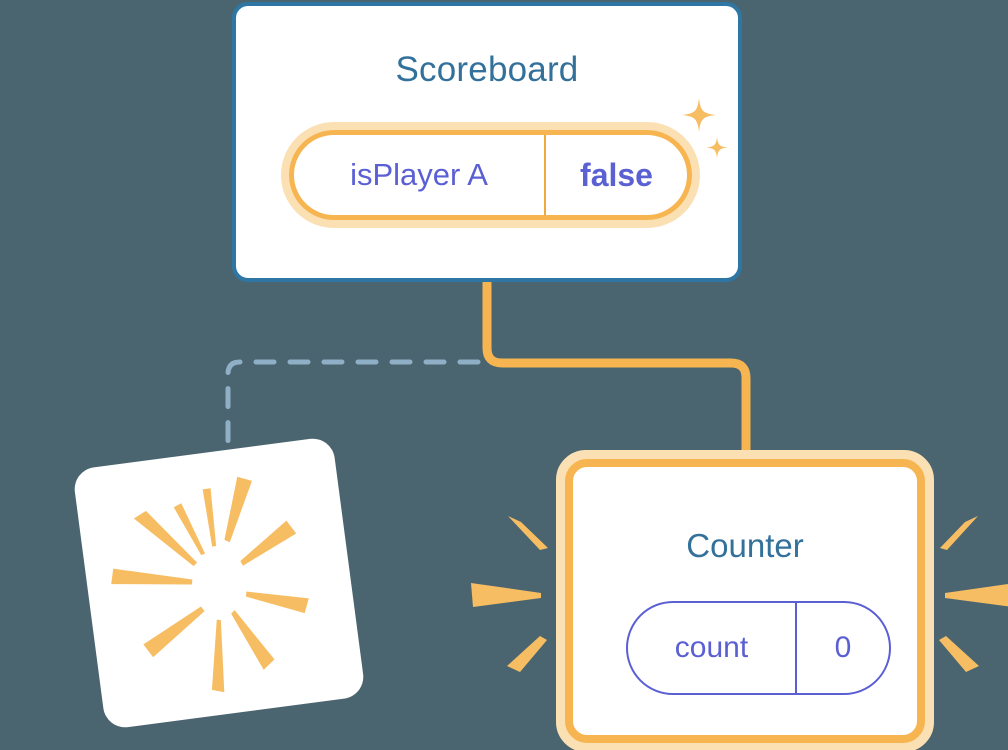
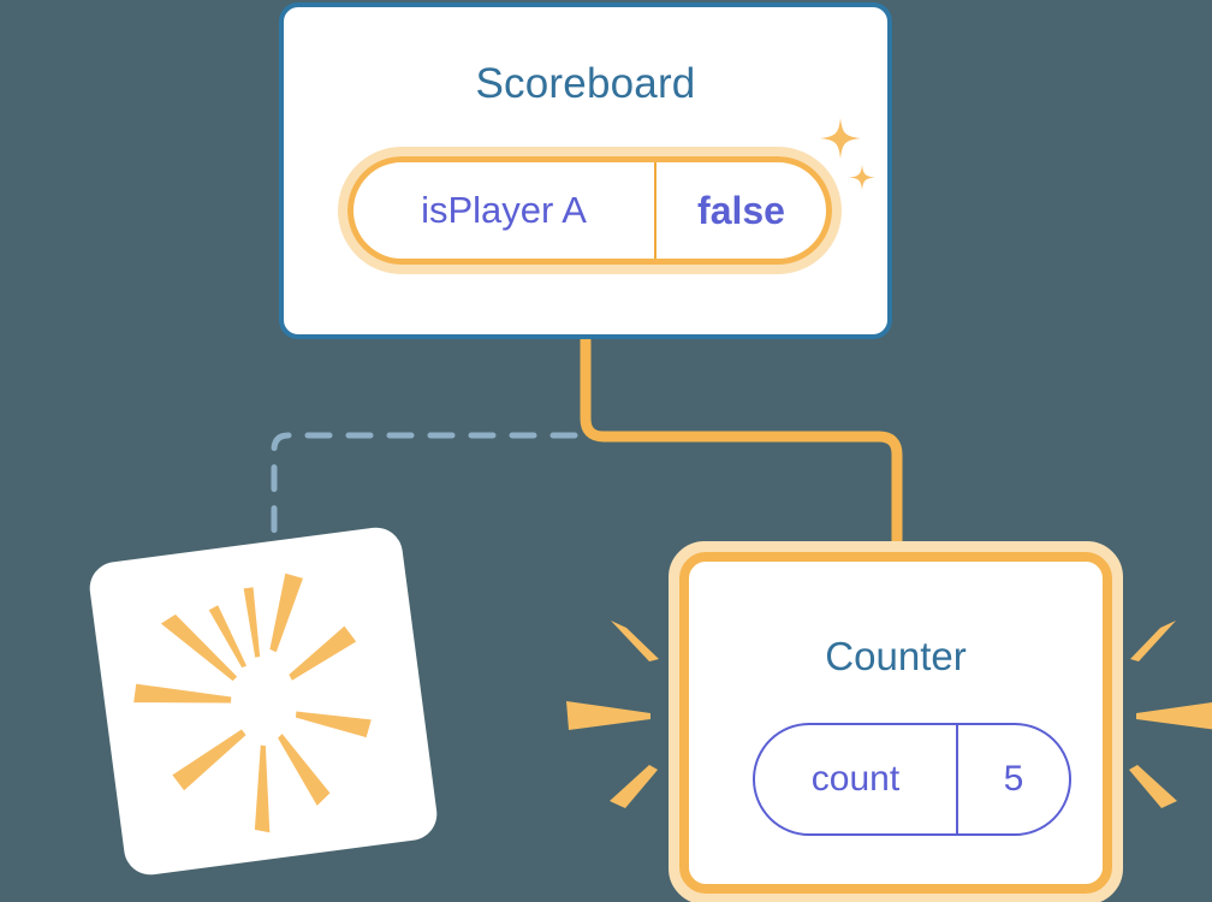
  Scoreboard
  isPlayer A
  false
  Counter
  count
- 0
+ 5
